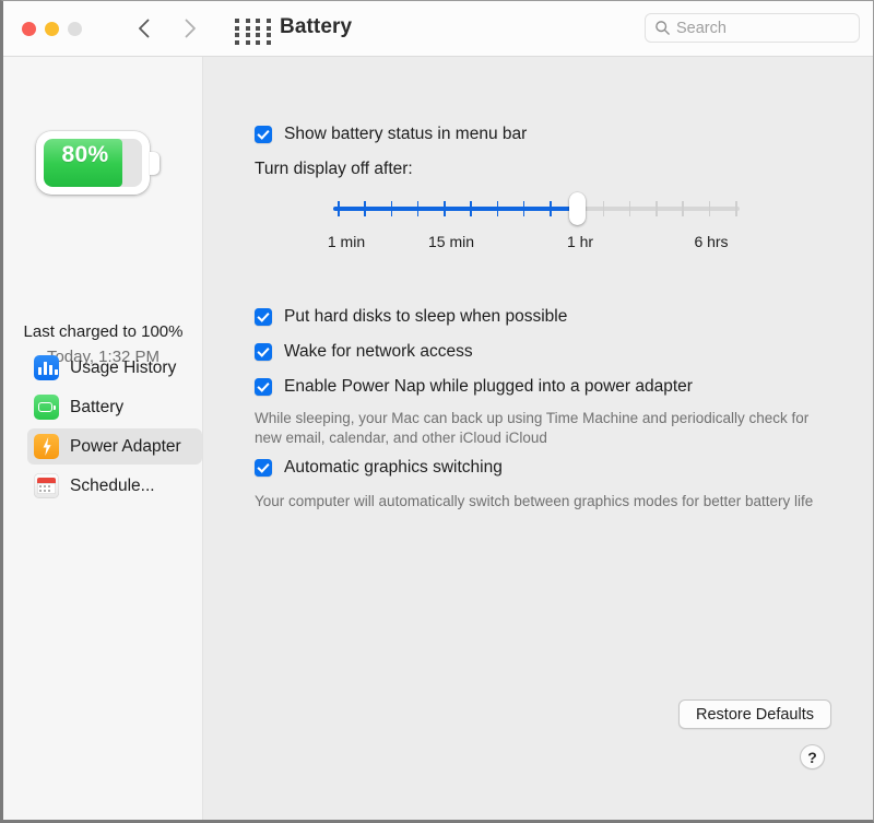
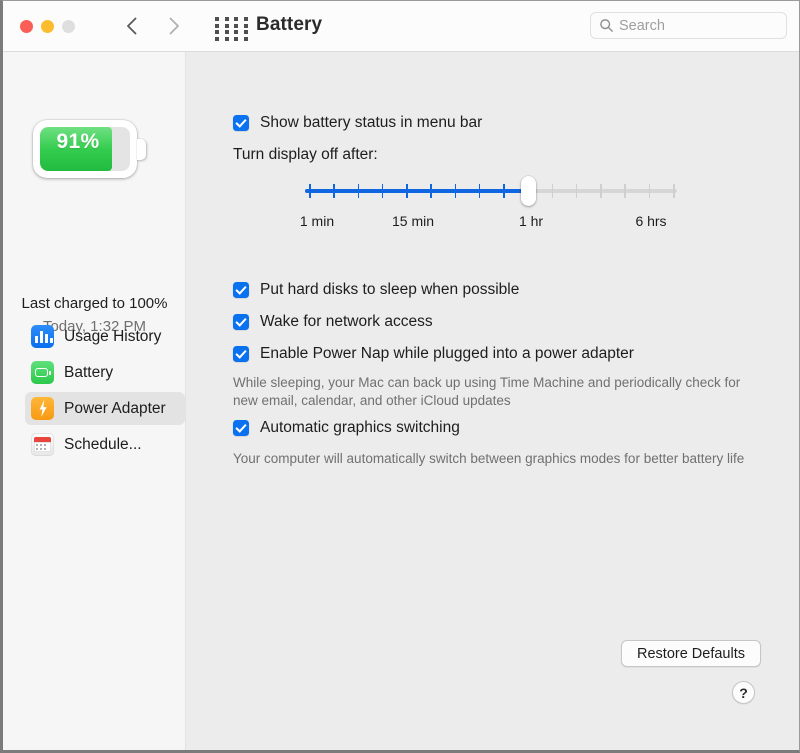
  Battery
  Search
- 80%
+ 91%
  Last charged to 100%
  oday, 1:32 PM
  Usage History
  Battery
  Power Adapter
  Schedule...
  Show battery status in menu bar
  Turn display off after:
  1 min
  15 min
  1 hr
  6 hrs
  Put hard disks to sleep when possible
  Wake for network access
  Enable Power Nap while plugged into a power adapter
- While sleeping, your Mac can back up using Time Machine and periodically check for new email, calendar, and other iCloud iCloud
+ While sleeping, your Mac can back up using Time Machine and periodically check for new email, calendar, and other iCloud updates
  Automatic graphics switching
  Your computer will automatically switch between graphics modes for better battery life
  Restore Defaults
  ?
